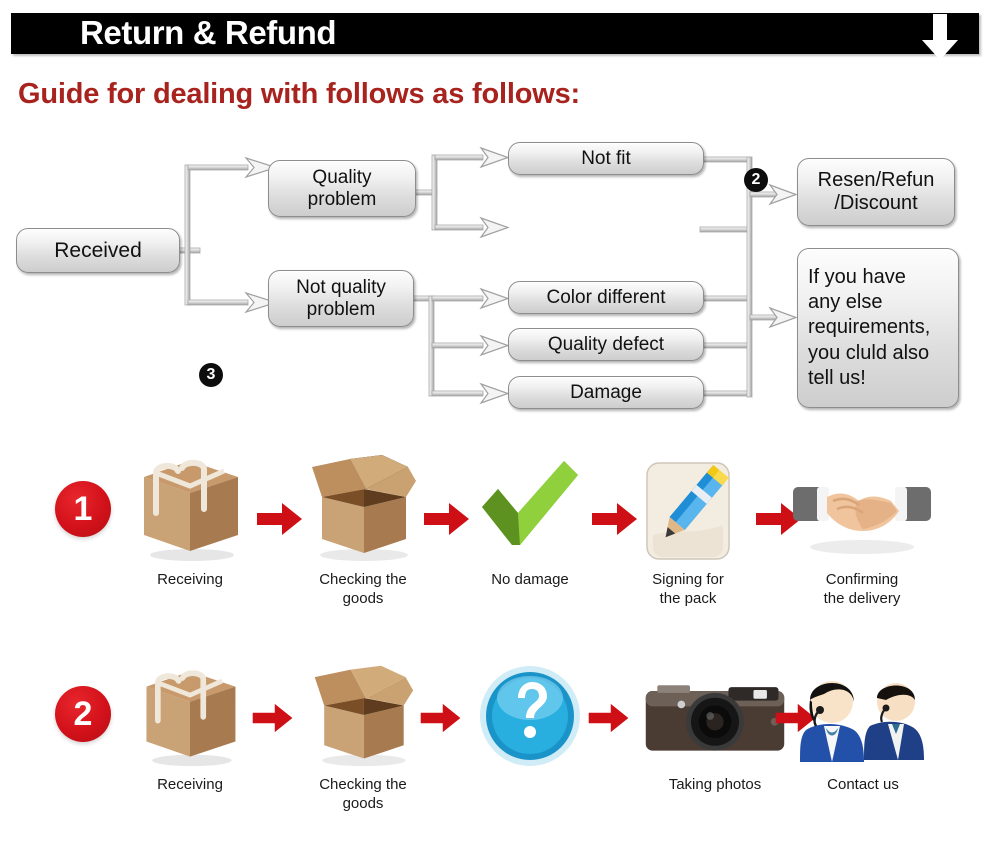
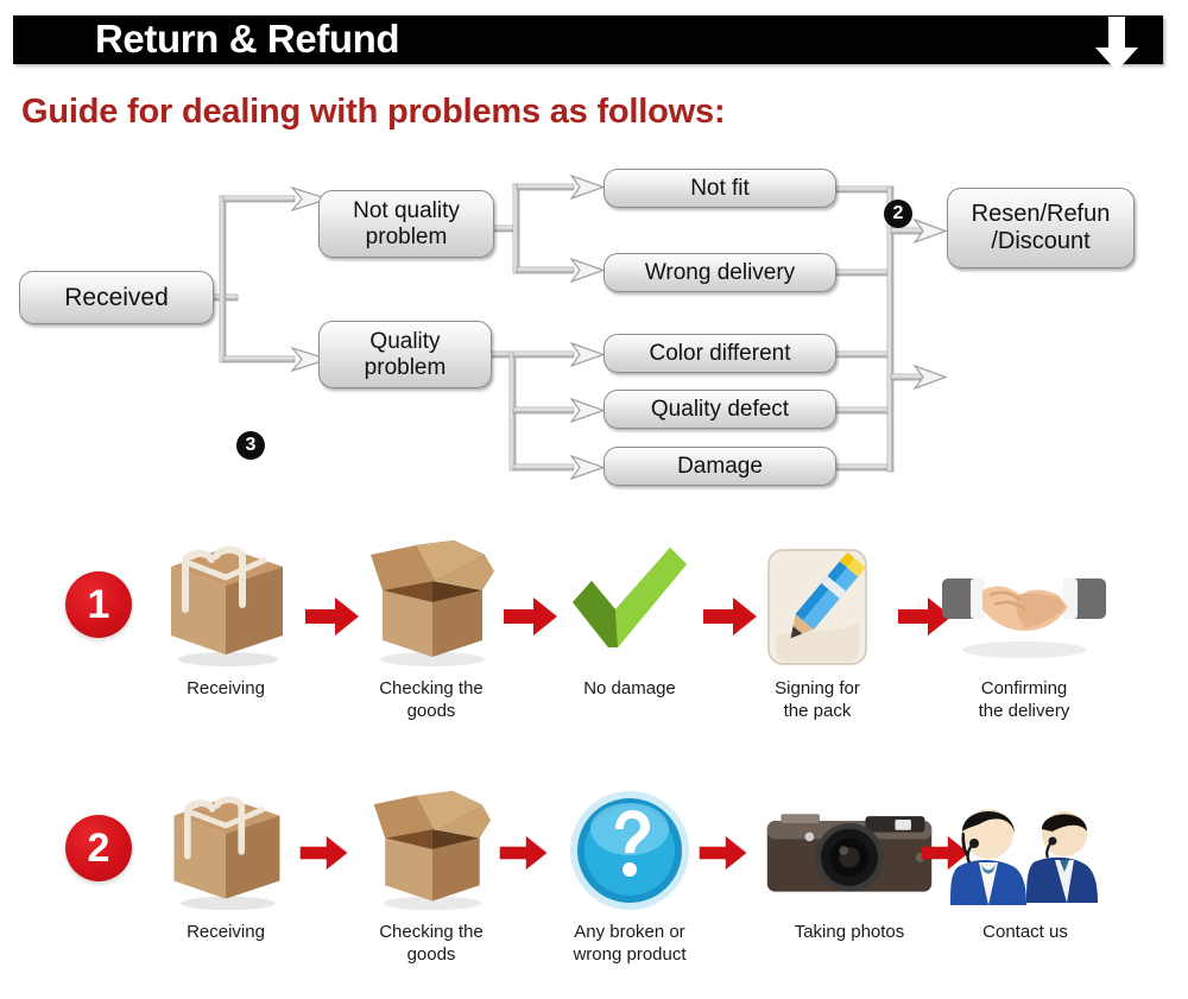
  Return & Refund
- Guide for dealing with follows as follows:
+ Guide for dealing with problems as follows:
  Received
  3
- Quality
+ Not quality
  problem
- Not quality
+ Quality
  problem
  Not fit
+ Wrong delivery
  Color different
  Quality defect
  Damage
  2
  Resen/Refun
  /Discount
- If you have
- any else
- requirements,
- you cluld also
- tell us!
  1
  Receiving
  Checking the
  goods
  No damage
  Signing for
  the pack
  Confirming
  the delivery
  2
  Receiving
  Checking the
  goods
+ Any broken or
+ wrong product
  Taking photos
  Contact us
